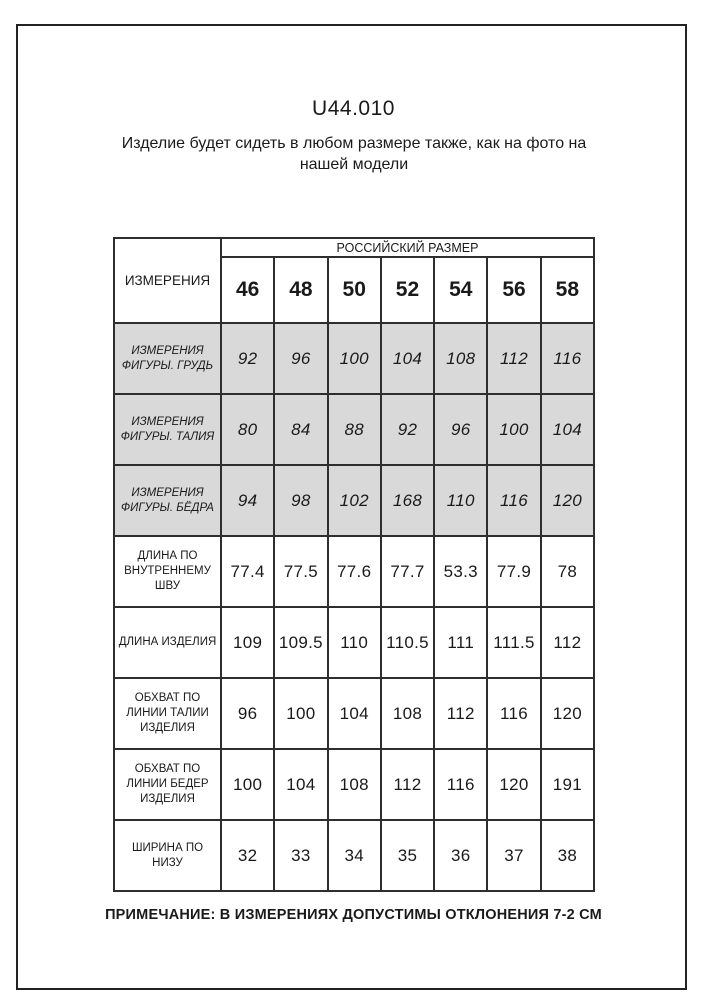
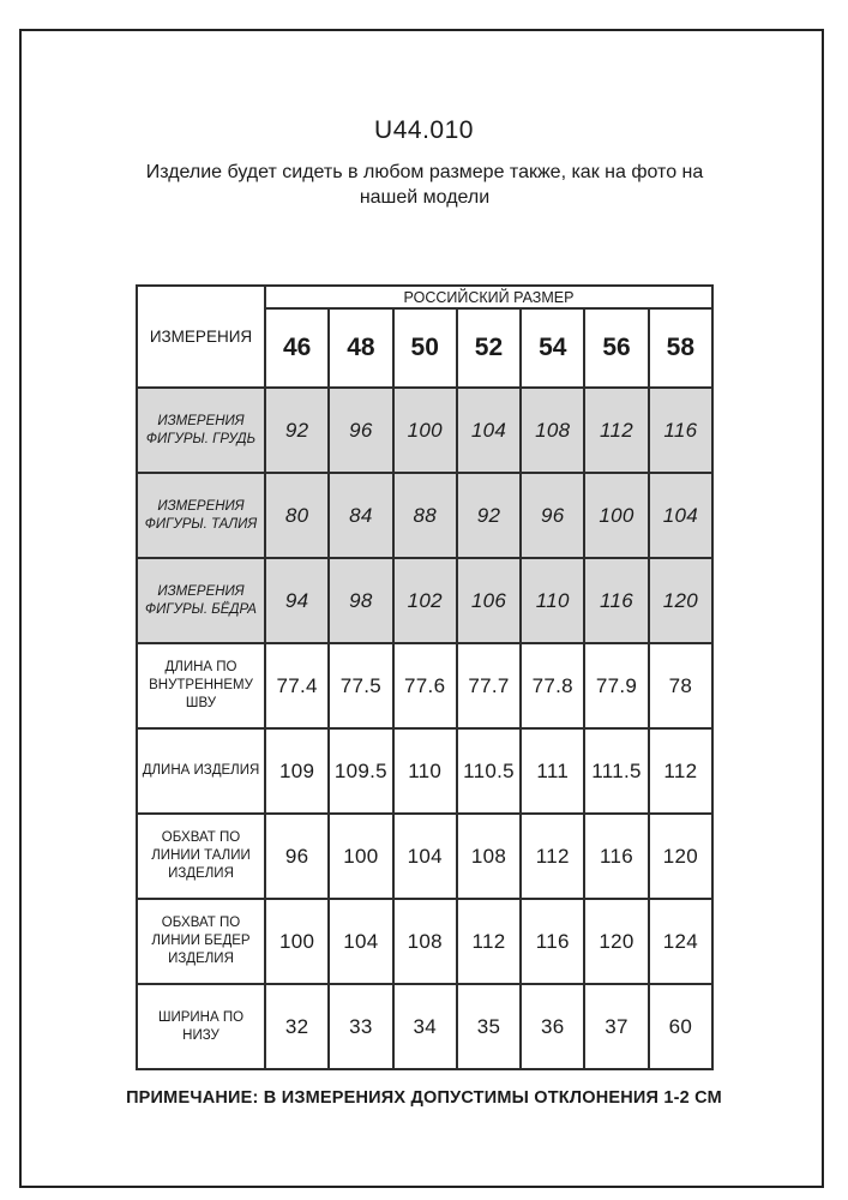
  U44.010
  Изделие будет сидеть в любом размере также, как на фото на нашей модели
  ИЗМЕРЕНИЯ	РОССИЙСКИЙ РАЗМЕР
  46	48	50	52	54	56	58
  ИЗМЕРЕНИЯ ФИГУРЫ. ГРУДЬ	92	96	100	104	108	112	116
  ИЗМЕРЕНИЯ ФИГУРЫ. ТАЛИЯ	80	84	88	92	96	100	104
- ИЗМЕРЕНИЯ ФИГУРЫ. БЁДРА	94	98	102	168	110	116	120
+ ИЗМЕРЕНИЯ ФИГУРЫ. БЁДРА	94	98	102	106	110	116	120
- ДЛИНА ПО ВНУТРЕННЕМУ ШВУ	77.4	77.5	77.6	77.7	53.3	77.9	78
+ ДЛИНА ПО ВНУТРЕННЕМУ ШВУ	77.4	77.5	77.6	77.7	77.8	77.9	78
  ДЛИНА ИЗДЕЛИЯ	109	109.5	110	110.5	111	111.5	112
  ОБХВАТ ПО ЛИНИИ ТАЛИИ ИЗДЕЛИЯ	96	100	104	108	112	116	120
- ОБХВАТ ПО ЛИНИИ БЕДЕР ИЗДЕЛИЯ	100	104	108	112	116	120	191
+ ОБХВАТ ПО ЛИНИИ БЕДЕР ИЗДЕЛИЯ	100	104	108	112	116	120	124
- ШИРИНА ПО НИЗУ	32	33	34	35	36	37	38
+ ШИРИНА ПО НИЗУ	32	33	34	35	36	37	60
- ПРИМЕЧАНИЕ: В ИЗМЕРЕНИЯХ ДОПУСТИМЫ ОТКЛОНЕНИЯ 7-2 СМ
+ ПРИМЕЧАНИЕ: В ИЗМЕРЕНИЯХ ДОПУСТИМЫ ОТКЛОНЕНИЯ 1-2 СМ
